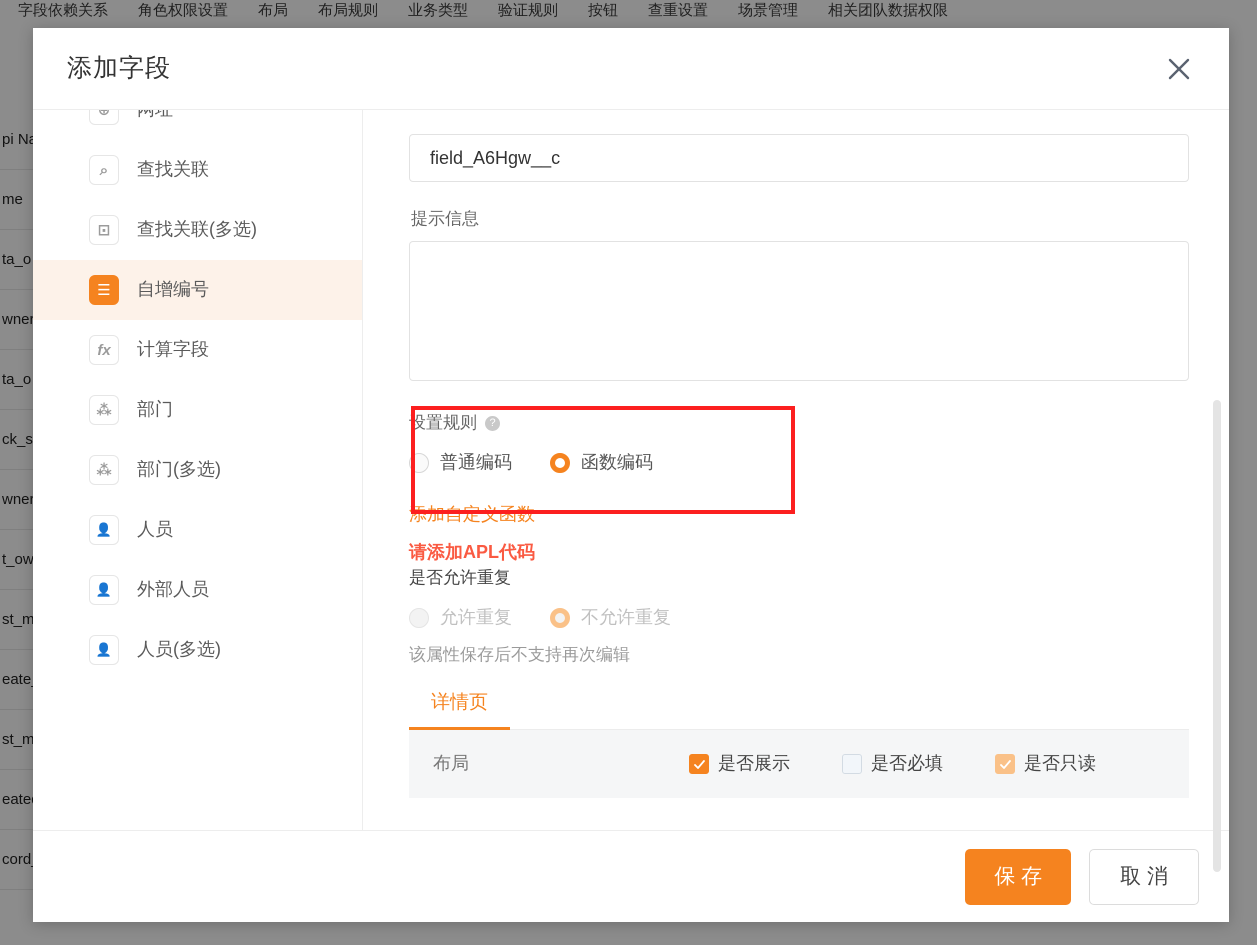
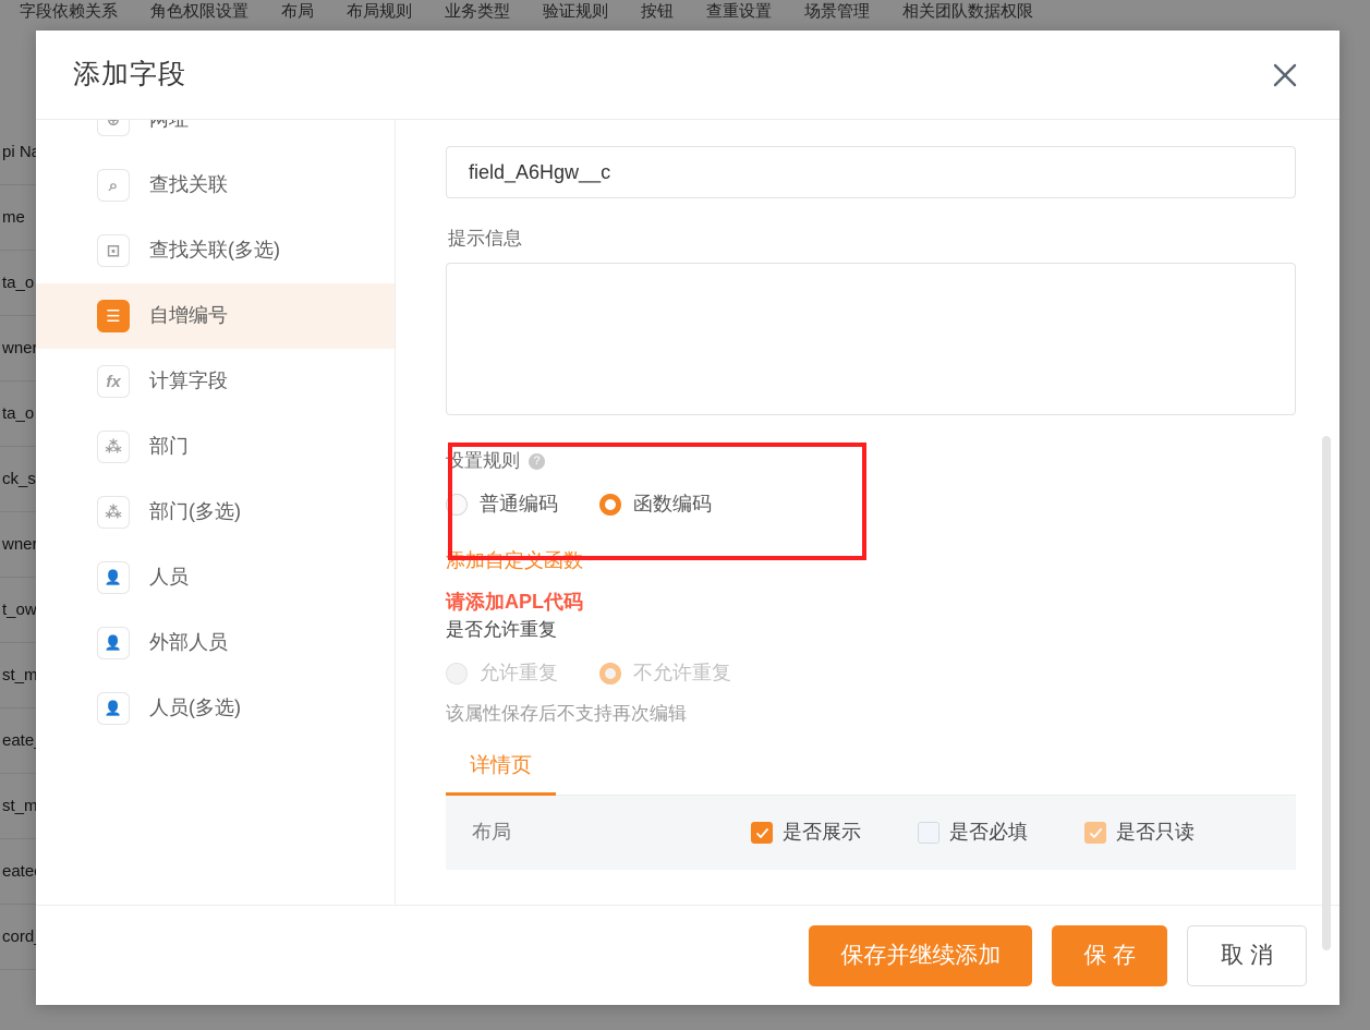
  字段依赖关系
  角色权限设置
  布局
  布局规则
  业务类型
  验证规则
  按钮
  查重设置
  场景管理
  相关团队数据权限
  pi N
  me
  ta_o
  wne
  ta_o
  ck_s
  t_ow
  st_m
  eate
  st_m
  eate
  cord
  添加字段
  ⊕
  ⌕
  查找关联
  ⊡
  查找关联(多选)
  ☰
  自增编号
  fx
  计算字段
  ⁂
  部门
  ⁂
  部门(多选)
  👤
  人员
  👤
  外部人员
  👤
  人员(多选)
  field_A6Hgw__c
  提示信息
  设置规则
  ?
  普通编码
  函数编码
  添加自定义函数
  请添加APL代码
  是否允许重复
  允许重复
  不允许重复
  该属性保存后不支持再次编辑
  详情页
  布局
  是否展示
  是否必填
  是否只读
+ 保存并继续添加
  保 存
  取 消
